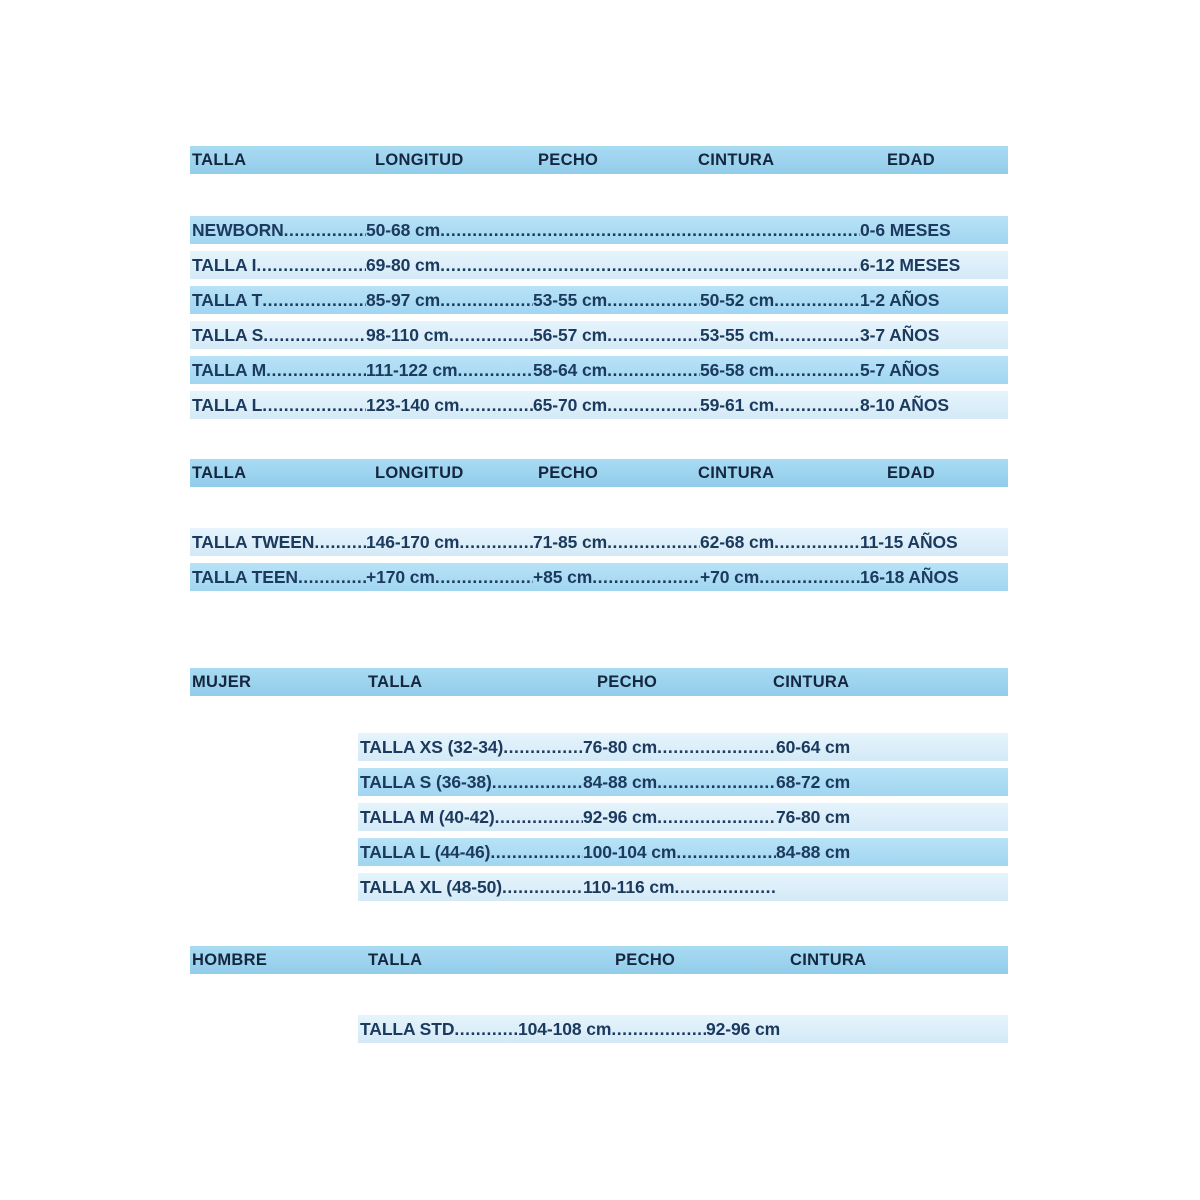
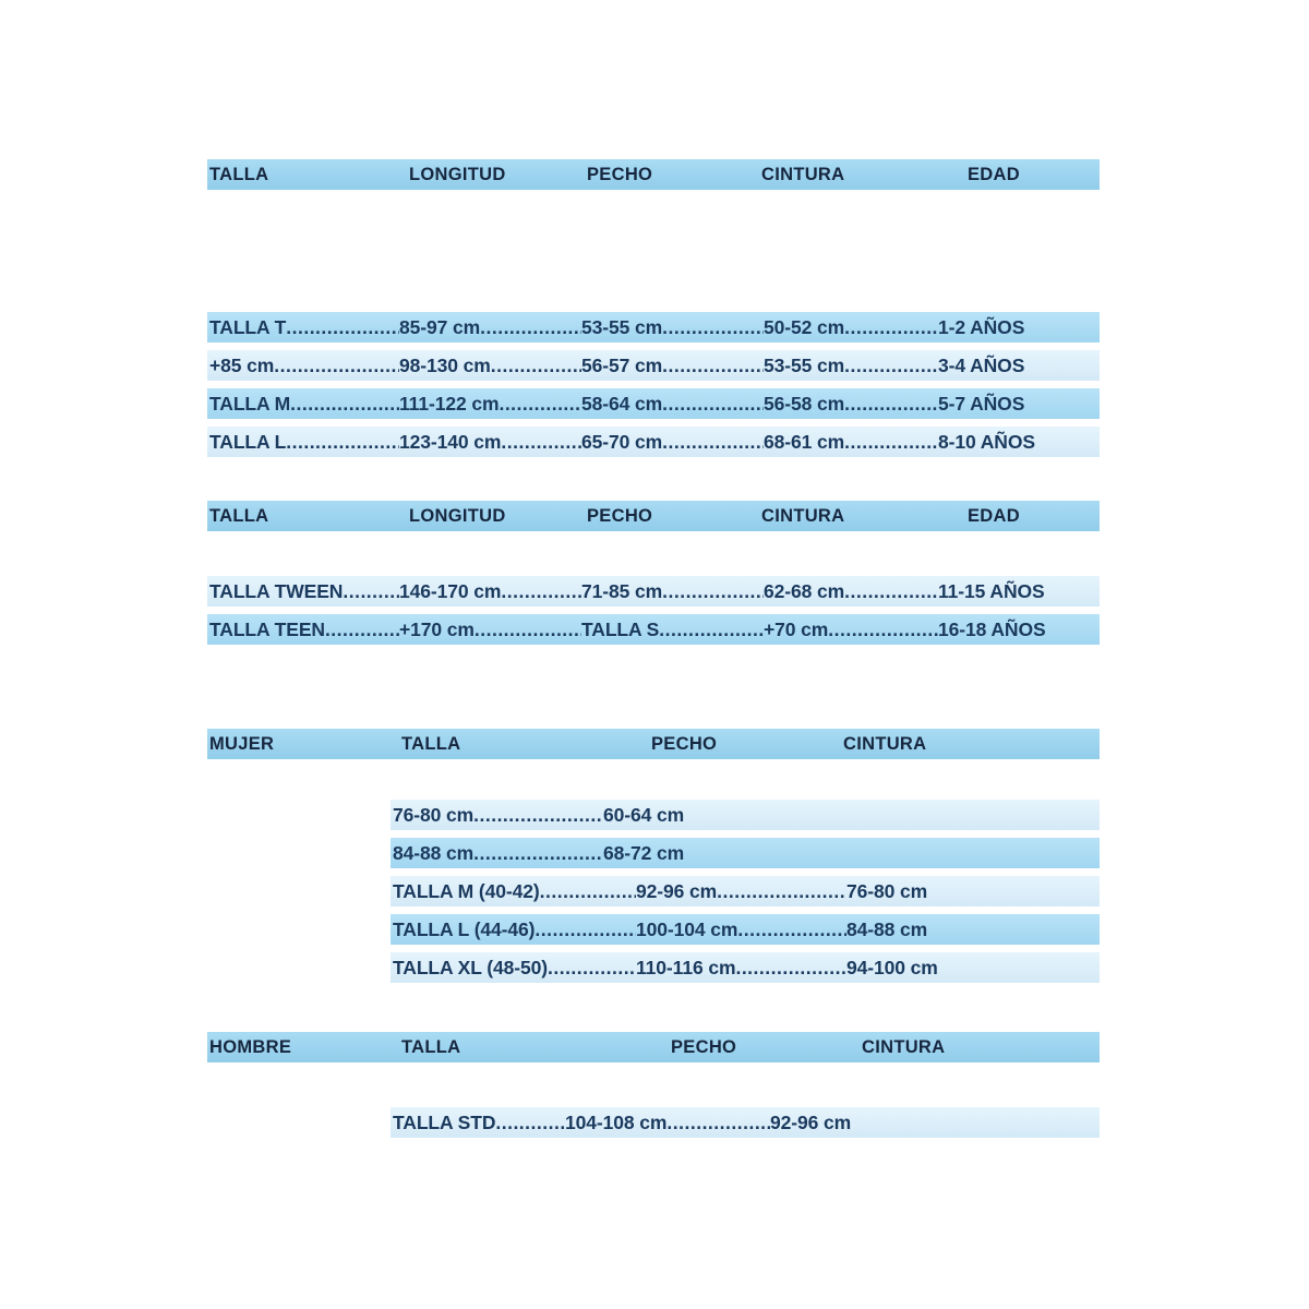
  TALLA
  LONGITUD
  PECHO
  CINTURA
  EDAD
- NEWBORN
- 50-68 cm
- 0-6 MESES
- TALLA I
- 69-80 cm
- 6-12 MESES
  TALLA T
  85-97 cm
  53-55 cm
  50-52 cm
  1-2 AÑOS
- TALLA S
+ +85 cm
- 98-110 cm
+ 98-130 cm
  56-57 cm
  53-55 cm
- 3-7 AÑOS
+ 3-4 AÑOS
  TALLA M
  111-122 cm
  58-64 cm
  56-58 cm
  5-7 AÑOS
  TALLA L
  123-140 cm
  65-70 cm
- 59-61 cm
+ 68-61 cm
  8-10 AÑOS
  TALLA
  LONGITUD
  PECHO
  CINTURA
  EDAD
  TALLA TWEEN
  146-170 cm
  71-85 cm
  62-68 cm
  11-15 AÑOS
  TALLA TEEN
  +170 cm
- +85 cm
+ TALLA S
  +70 cm
  16-18 AÑOS
  MUJER
  TALLA
  PECHO
  CINTURA
- TALLA XS (32-34)
  76-80 cm
  60-64 cm
- TALLA S (36-38)
  84-88 cm
  68-72 cm
  TALLA M (40-42)
  92-96 cm
  76-80 cm
  TALLA L (44-46)
  100-104 cm
  84-88 cm
  TALLA XL (48-50)
  110-116 cm
+ 94-100 cm
  HOMBRE
  TALLA
  PECHO
  CINTURA
  TALLA STD
  104-108 cm
  92-96 cm
